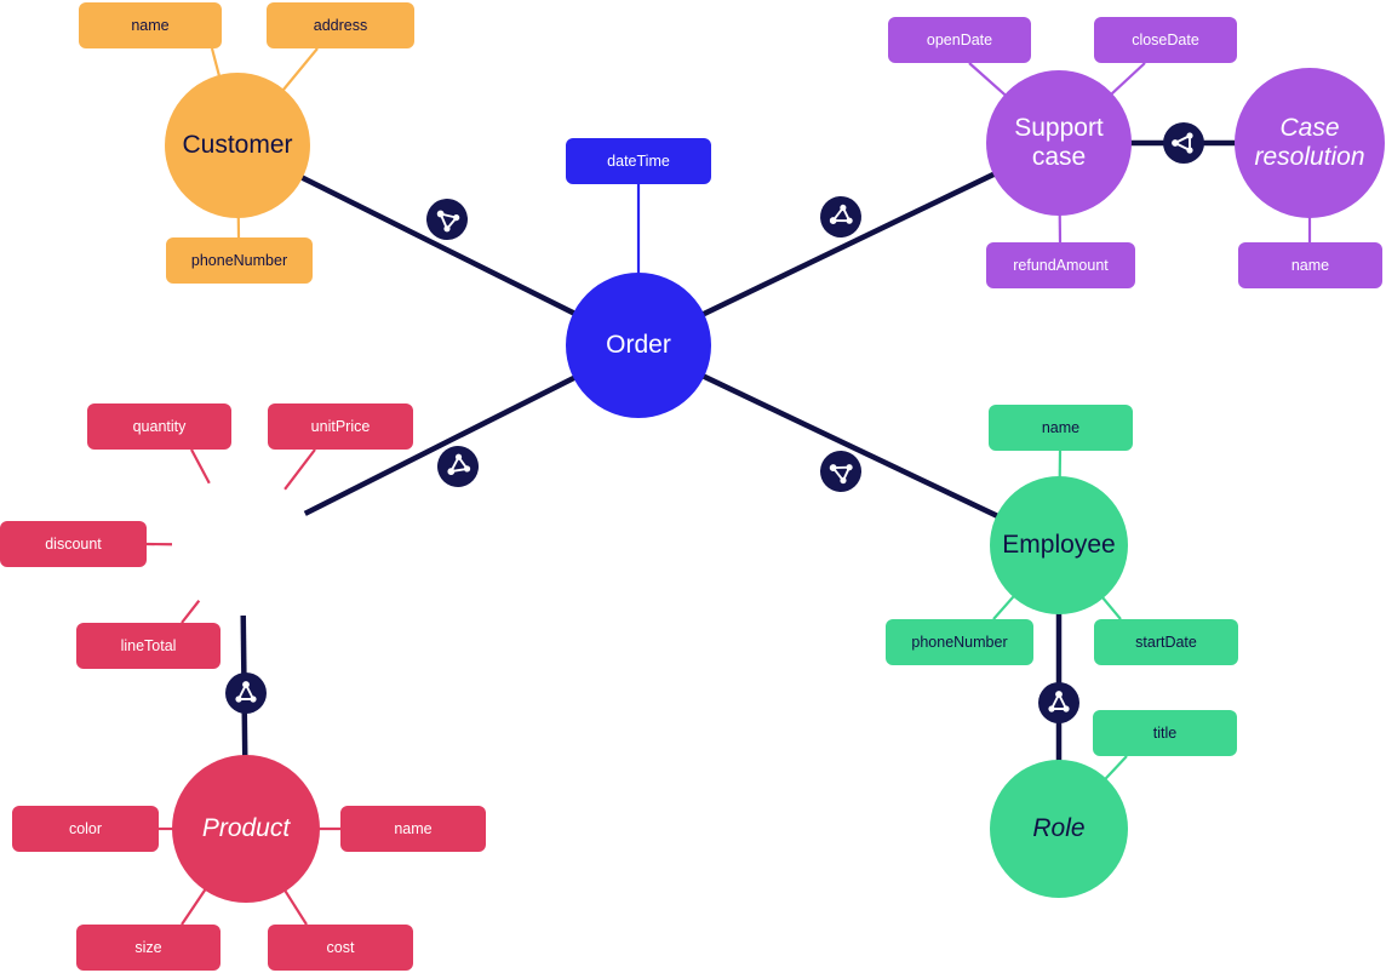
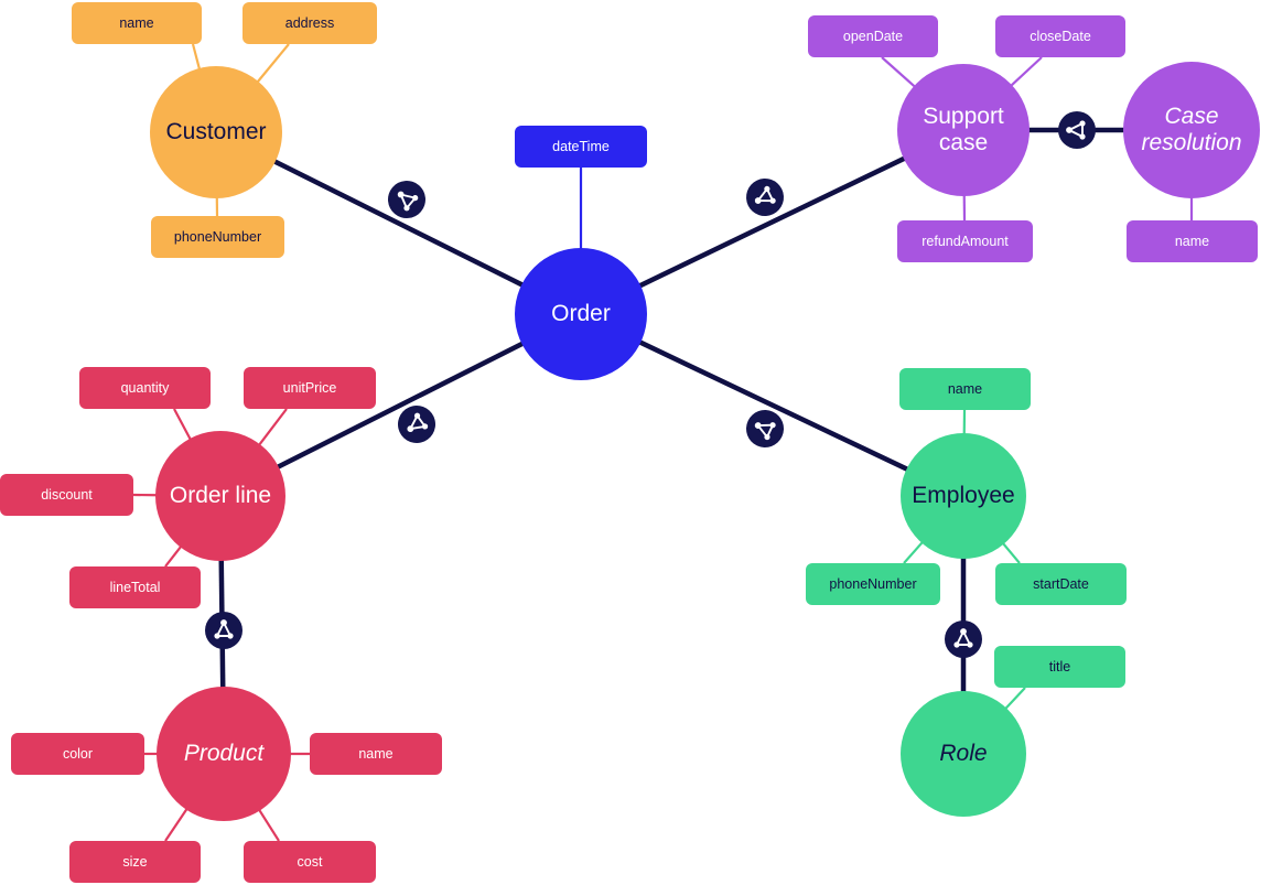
  name
  address
  phoneNumber
  dateTime
  openDate
  closeDate
  refundAmount
  name
  quantity
  unitPrice
  discount
  lineTotal
  color
  name
  size
  cost
  name
  phoneNumber
  startDate
  title
  Customer
  Order
  Support
  case
  Case
  resolution
+ Order line
  Product
  Employee
  Role
